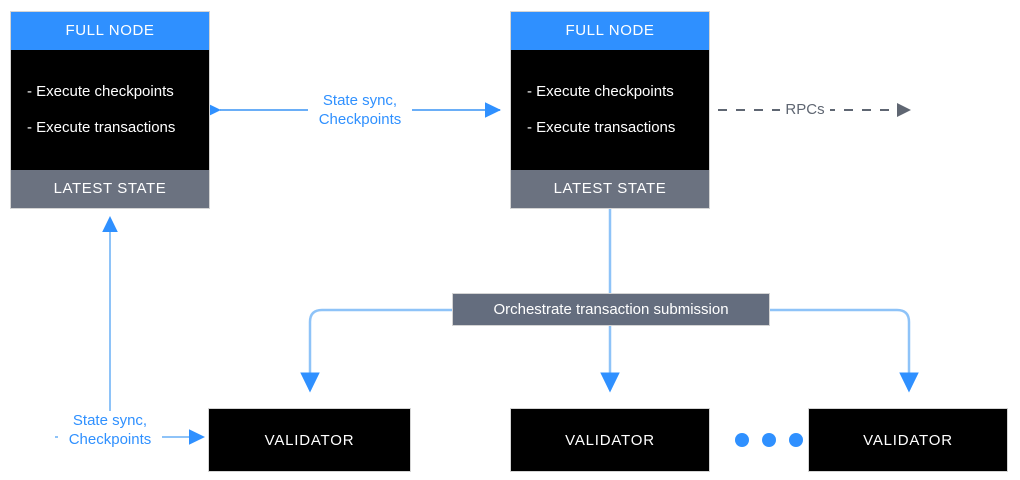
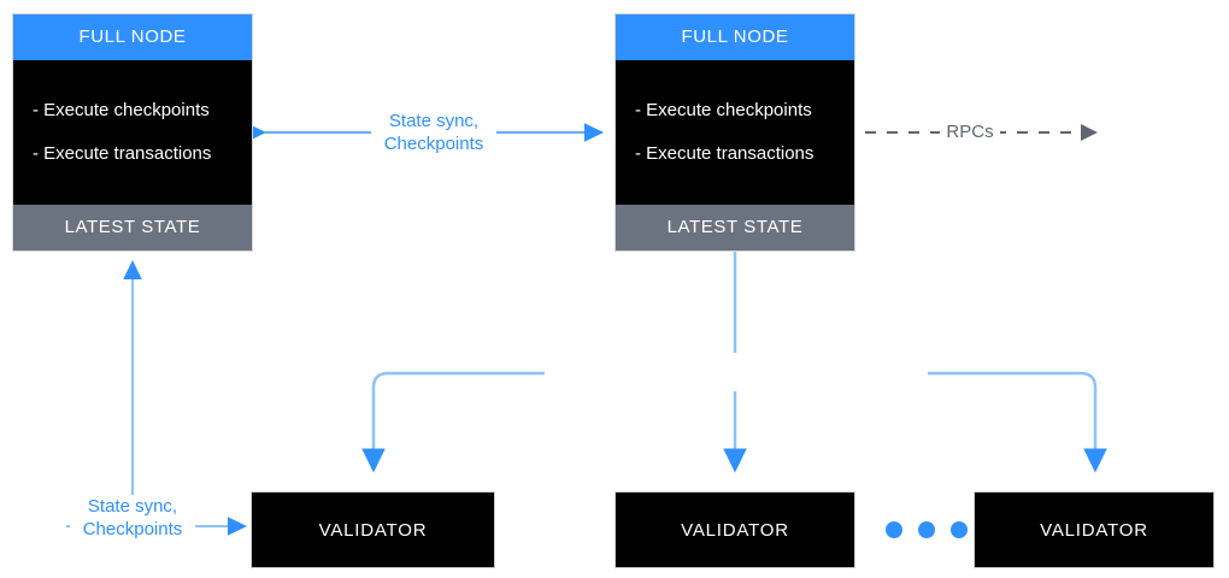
  FULL NODE
  - Execute checkpoints
  - Execute transactions
  LATEST STATE
  FULL NODE
  - Execute checkpoints
  - Execute transactions
  LATEST STATE
  State sync,
  Checkpoints
  RPCs
  State sync,
  Checkpoints
- Orchestrate transaction submission
  VALIDATOR
  VALIDATOR
  VALIDATOR
